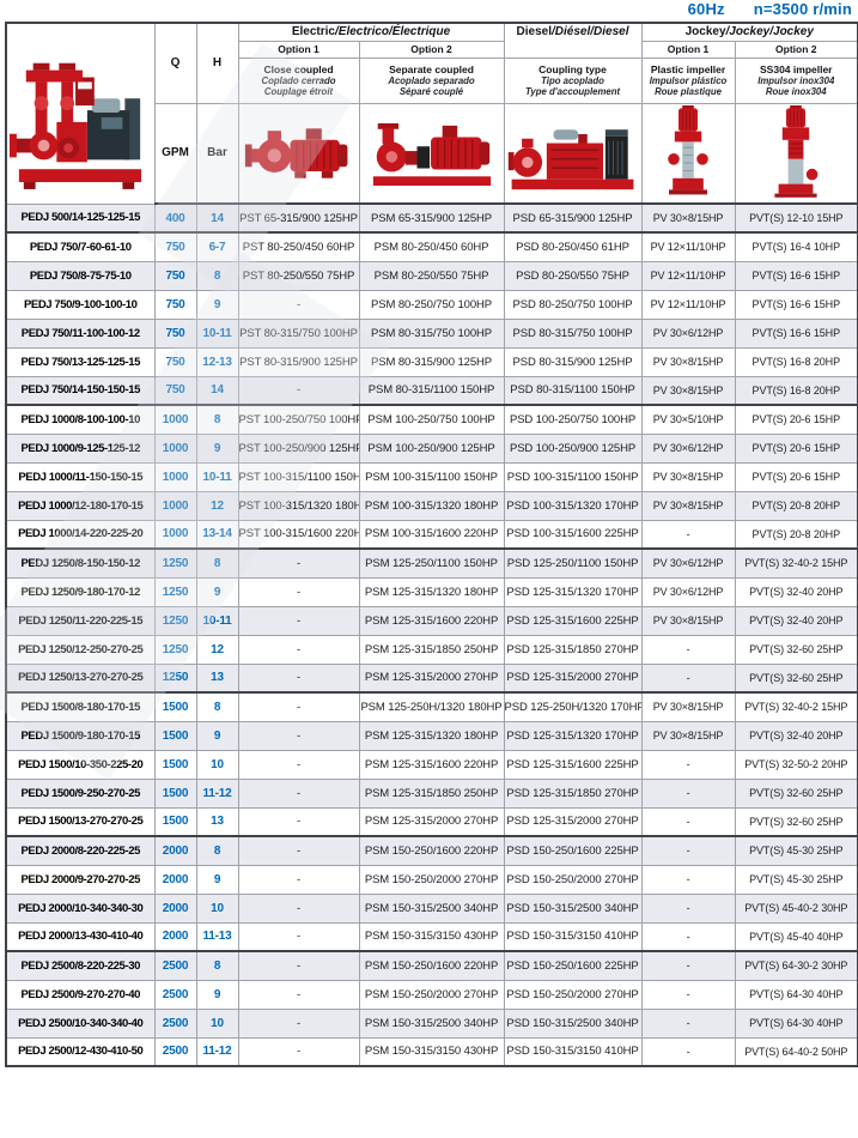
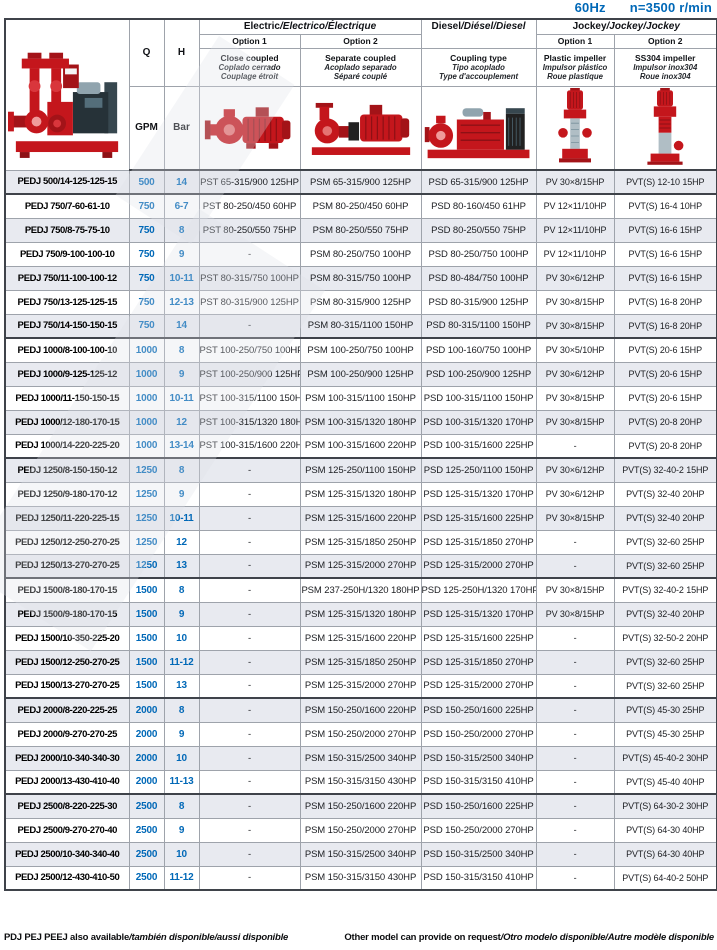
  60Hz
  n=3500 r/min
  	Q	H	Electric/Electrico/Électrique	Diesel/Diésel/Diesel	Jockey/Jockey/Jockey
  Option 1	Option 2	Option 1	Option 2
  Close coupled Coplado cerrado Couplage étroit	Separate coupled Acoplado separado Séparé couplé	Coupling type Tipo acoplado Type d'accouplement	Plastic impeller Impulsor plástico Roue plastique	SS304 impeller Impulsor inox304 Roue inox304
  GPM	Bar
- PEDJ 500/14-125-125-15	400	14	PST 65-315/900 125HP	PSM 65-315/900 125HP	PSD 65-315/900 125HP	PV 30×8/15HP	PVT(S) 12-10 15HP
+ PEDJ 500/14-125-125-15	500	14	PST 65-315/900 125HP	PSM 65-315/900 125HP	PSD 65-315/900 125HP	PV 30×8/15HP	PVT(S) 12-10 15HP
- PEDJ 750/7-60-61-10	750	6-7	PST 80-250/450 60HP	PSM 80-250/450 60HP	PSD 80-250/450 61HP	PV 12×11/10HP	PVT(S) 16-4 10HP
+ PEDJ 750/7-60-61-10	750	6-7	PST 80-250/450 60HP	PSM 80-250/450 60HP	PSD 80-160/450 61HP	PV 12×11/10HP	PVT(S) 16-4 10HP
  PEDJ 750/8-75-75-10	750	8	PST 80-250/550 75HP	PSM 80-250/550 75HP	PSD 80-250/550 75HP	PV 12×11/10HP	PVT(S) 16-6 15HP
  PEDJ 750/9-100-100-10	750	9	-	PSM 80-250/750 100HP	PSD 80-250/750 100HP	PV 12×11/10HP	PVT(S) 16-6 15HP
- PEDJ 750/11-100-100-12	750	10-11	PST 80-315/750 100HP	PSM 80-315/750 100HP	PSD 80-315/750 100HP	PV 30×6/12HP	PVT(S) 16-6 15HP
+ PEDJ 750/11-100-100-12	750	10-11	PST 80-315/750 100HP	PSM 80-315/750 100HP	PSD 80-484/750 100HP	PV 30×6/12HP	PVT(S) 16-6 15HP
  PEDJ 750/13-125-125-15	750	12-13	PST 80-315/900 125HP	PSM 80-315/900 125HP	PSD 80-315/900 125HP	PV 30×8/15HP	PVT(S) 16-8 20HP
  PEDJ 750/14-150-150-15	750	14	-	PSM 80-315/1100 150HP	PSD 80-315/1100 150HP	PV 30×8/15HP	PVT(S) 16-8 20HP
- PEDJ 1000/8-100-100-10	1000	8	PST 100-250/750 100H	PSM 100-250/750 100HP	PSD 100-250/750 100HP	PV 30×5/10HP	PVT(S) 20-6 15HP
+ PEDJ 1000/8-100-100-10	1000	8	PST 100-250/750 100H	PSM 100-250/750 100HP	PSD 100-160/750 100HP	PV 30×5/10HP	PVT(S) 20-6 15HP
  PEDJ 1000/9-125-125-12	1000	9	PST 100-250/900 125H	PSM 100-250/900 125HP	PSD 100-250/900 125HP	PV 30×6/12HP	PVT(S) 20-6 15HP
  PEDJ 1000/11-150-150-15	1000	10-11	PST 100-315/1100 150H	PSM 100-315/1100 150HP	PSD 100-315/1100 150HP	PV 30×8/15HP	PVT(S) 20-6 15HP
  PEDJ 1000/12-180-170-15	1000	12	PST 100-315/1320 180H	PSM 100-315/1320 180HP	PSD 100-315/1320 170HP	PV 30×8/15HP	PVT(S) 20-8 20HP
  PEDJ 1000/14-220-225-20	1000	13-14	PST 100-315/1600 220H	PSM 100-315/1600 220HP	PSD 100-315/1600 225HP	-	PVT(S) 20-8 20HP
  PEDJ 1250/8-150-150-12	1250	8	-	PSM 125-250/1100 150HP	PSD 125-250/1100 150HP	PV 30×6/12HP	PVT(S) 32-40-2 15HP
  PEDJ 1250/9-180-170-12	1250	9	-	PSM 125-315/1320 180HP	PSD 125-315/1320 170HP	PV 30×6/12HP	PVT(S) 32-40 20HP
  PEDJ 1250/11-220-225-15	1250	10-11	-	PSM 125-315/1600 220HP	PSD 125-315/1600 225HP	PV 30×8/15HP	PVT(S) 32-40 20HP
  PEDJ 1250/12-250-270-25	1250	12	-	PSM 125-315/1850 250HP	PSD 125-315/1850 270HP	-	PVT(S) 32-60 25HP
  PEDJ 1250/13-270-270-25	1250	13	-	PSM 125-315/2000 270HP	PSD 125-315/2000 270HP	-	PVT(S) 32-60 25HP
- PEDJ 1500/8-180-170-15	1500	8	-	PSM 125-250H/1320 180HP	PSD 125-250H/1320 170HP	PV 30×8/15HP	PVT(S) 32-40-2 15HP
+ PEDJ 1500/8-180-170-15	1500	8	-	PSM 237-250H/1320 180HP	PSD 125-250H/1320 170HP	PV 30×8/15HP	PVT(S) 32-40-2 15HP
  PEDJ 1500/9-180-170-15	1500	9	-	PSM 125-315/1320 180HP	PSD 125-315/1320 170HP	PV 30×8/15HP	PVT(S) 32-40 20HP
  PEDJ 1500/10-350-225-20	1500	10	-	PSM 125-315/1600 220HP	PSD 125-315/1600 225HP	-	PVT(S) 32-50-2 20HP
- PEDJ 1500/9-250-270-25	1500	11-12	-	PSM 125-315/1850 250HP	PSD 125-315/1850 270HP	-	PVT(S) 32-60 25HP
+ PEDJ 1500/12-250-270-25	1500	11-12	-	PSM 125-315/1850 250HP	PSD 125-315/1850 270HP	-	PVT(S) 32-60 25HP
  PEDJ 1500/13-270-270-25	1500	13	-	PSM 125-315/2000 270HP	PSD 125-315/2000 270HP	-	PVT(S) 32-60 25HP
  PEDJ 2000/8-220-225-25	2000	8	-	PSM 150-250/1600 220HP	PSD 150-250/1600 225HP	-	PVT(S) 45-30 25HP
  PEDJ 2000/9-270-270-25	2000	9	-	PSM 150-250/2000 270HP	PSD 150-250/2000 270HP	-	PVT(S) 45-30 25HP
  PEDJ 2000/10-340-340-30	2000	10	-	PSM 150-315/2500 340HP	PSD 150-315/2500 340HP	-	PVT(S) 45-40-2 30HP
  PEDJ 2000/13-430-410-40	2000	11-13	-	PSM 150-315/3150 430HP	PSD 150-315/3150 410HP	-	PVT(S) 45-40 40HP
  PEDJ 2500/8-220-225-30	2500	8	-	PSM 150-250/1600 220HP	PSD 150-250/1600 225HP	-	PVT(S) 64-30-2 30HP
  PEDJ 2500/9-270-270-40	2500	9	-	PSM 150-250/2000 270HP	PSD 150-250/2000 270HP	-	PVT(S) 64-30 40HP
  PEDJ 2500/10-340-340-40	2500	10	-	PSM 150-315/2500 340HP	PSD 150-315/2500 340HP	-	PVT(S) 64-30 40HP
  PEDJ 2500/12-430-410-50	2500	11-12	-	PSM 150-315/3150 430HP	PSD 150-315/3150 410HP	-	PVT(S) 64-40-2 50HP
+ PDJ PEJ PEEJ also available/también disponible/aussi disponible
+ Other model can provide on request/Otro modelo disponible/Autre modèle disponible
